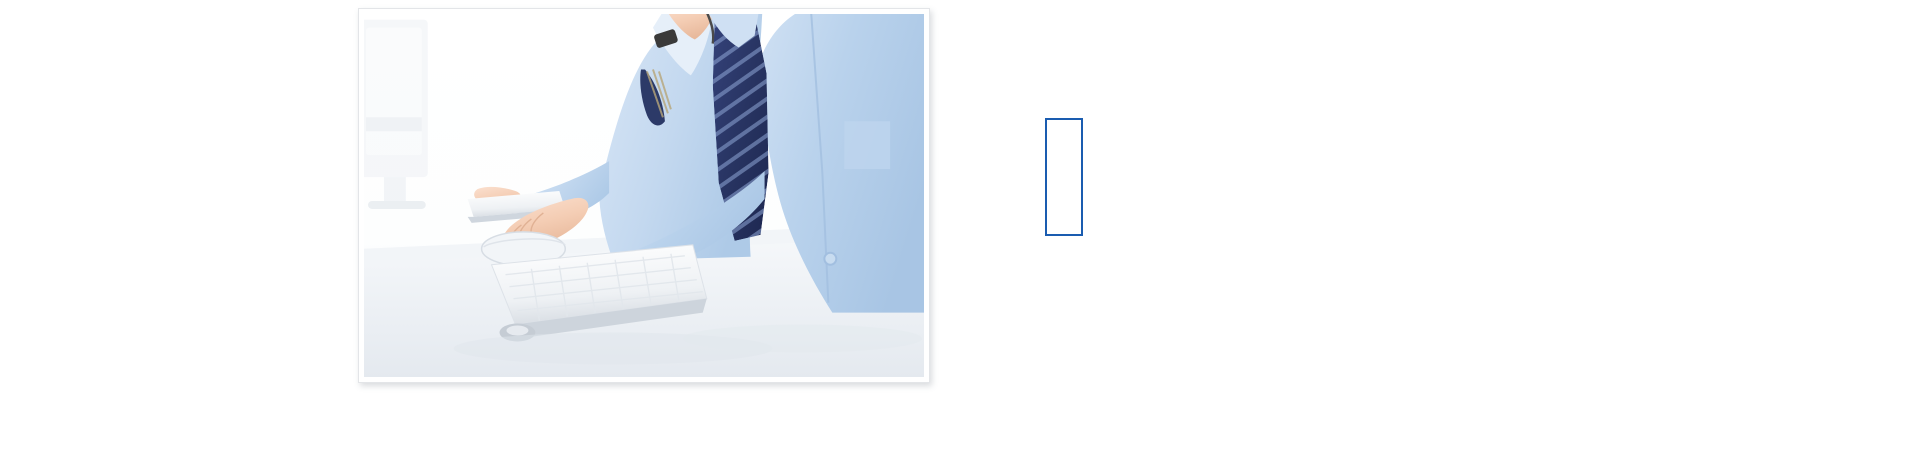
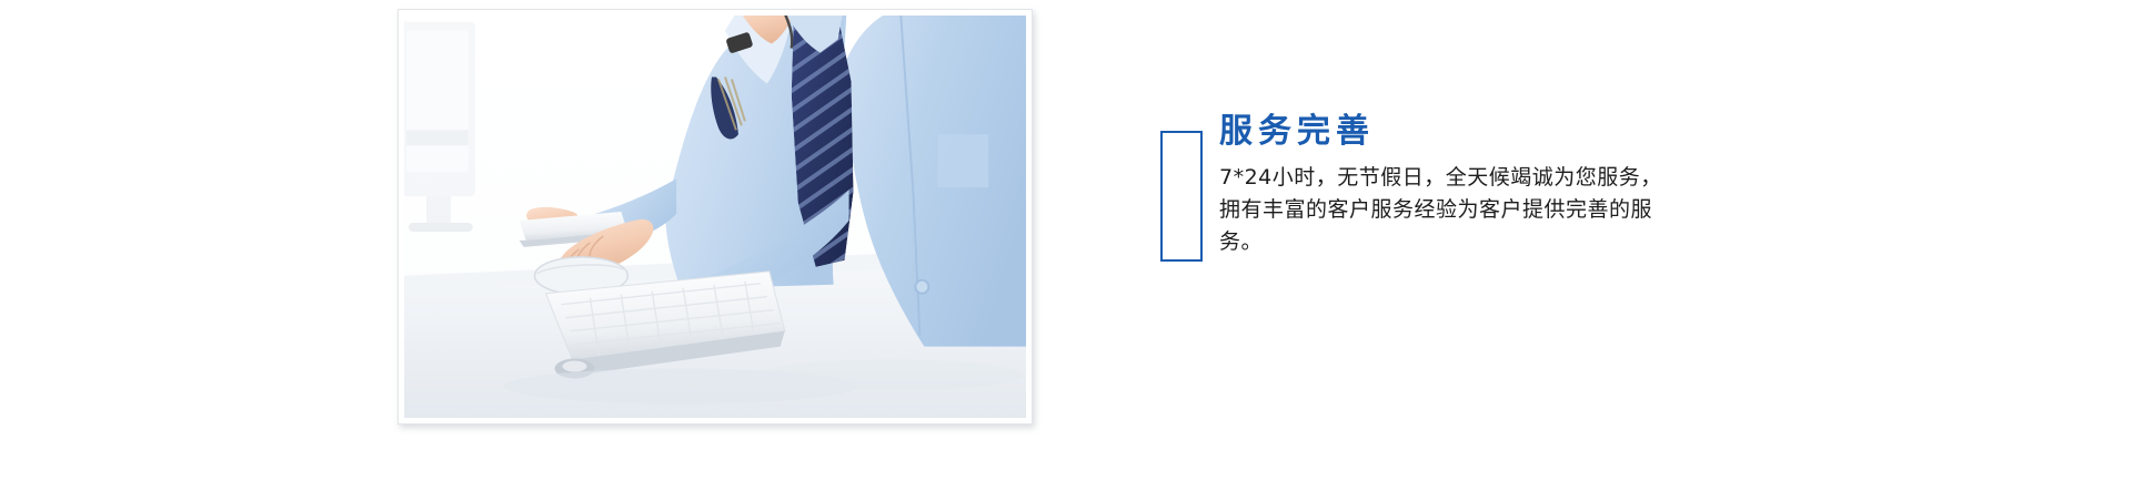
+ 服务完善
+ 7*24小时，无节假日，全天候竭诚为您服务，拥有丰富的客户服务经验为客户提供完善的服务。
